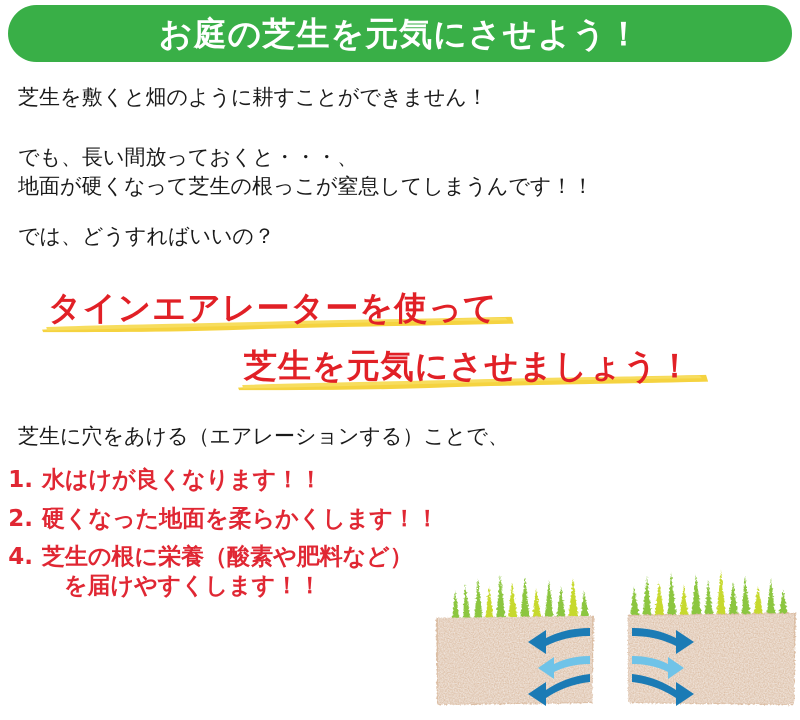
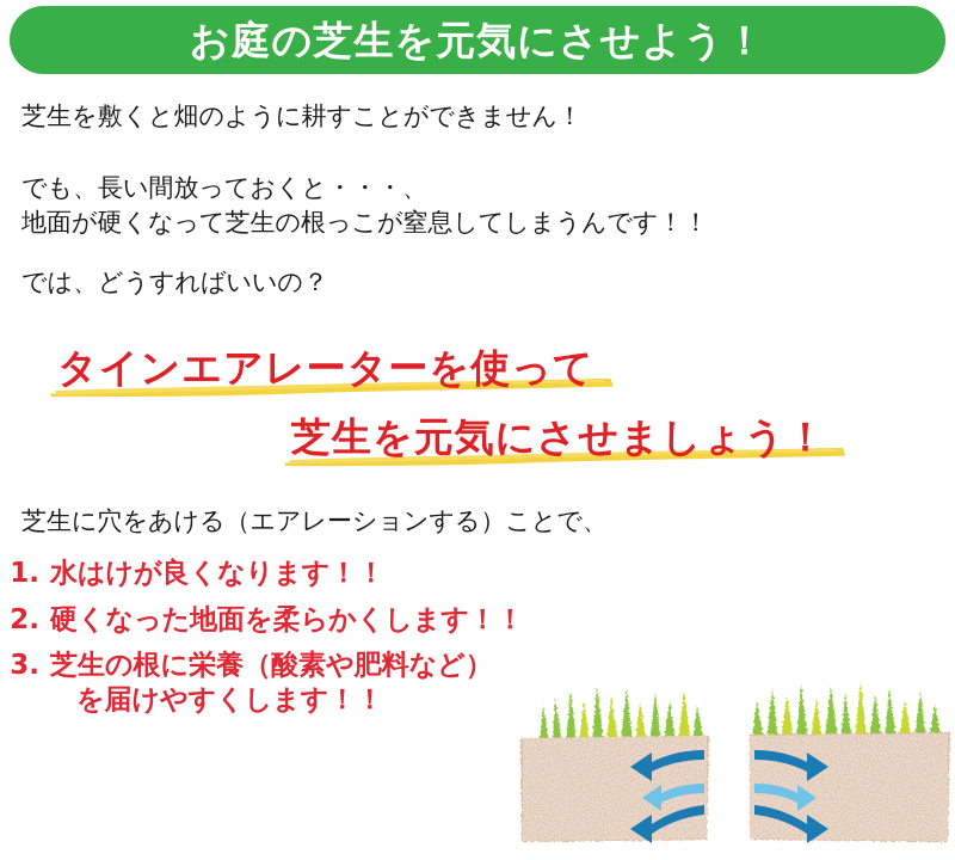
  お庭の芝生を元気にさせよう！
  芝生を敷くと畑のように耕すことができません！
  でも、長い間放っておくと・・・、
  地面が硬くなって芝生の根っこが窒息してしまうんです！！
  では、どうすればいいの？
  タインエアレーターを使って
  芝生を元気にさせましょう！
  芝生に穴をあける（エアレーションする）ことで、
  1.
  水はけが良くなります！！
  2.
  硬くなった地面を柔らかくします！！
- 4.
+ 3.
  芝生の根に栄養（酸素や肥料など）
  を届けやすくします！！
